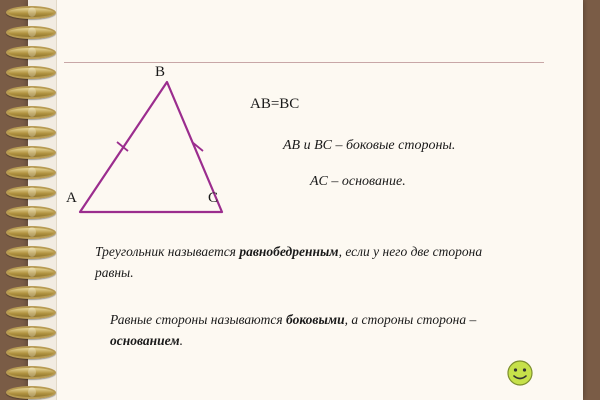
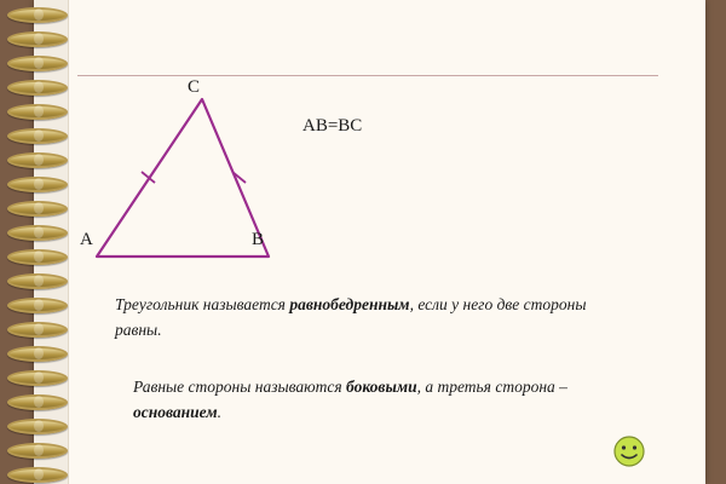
- B
+ C
  A
- C
+ B
  AB=BC
- AB и BC – боковые стороны.
- AC – основание.
- Треугольник называется равнобедренным, если у него две сторона равны.
+ Треугольник называется равнобедренным, если у него две стороны равны.
- Равные стороны называются боковыми, а стороны сторона – основанием.
+ Равные стороны называются боковыми, а третья сторона – основанием.
